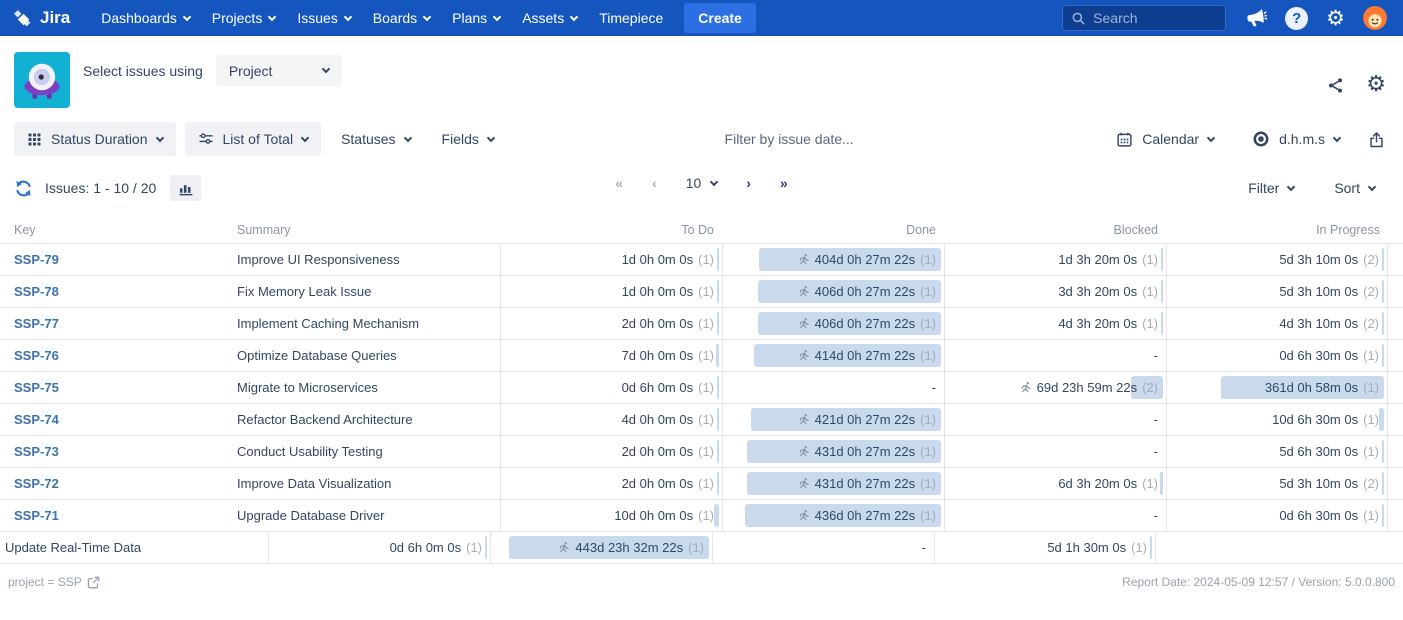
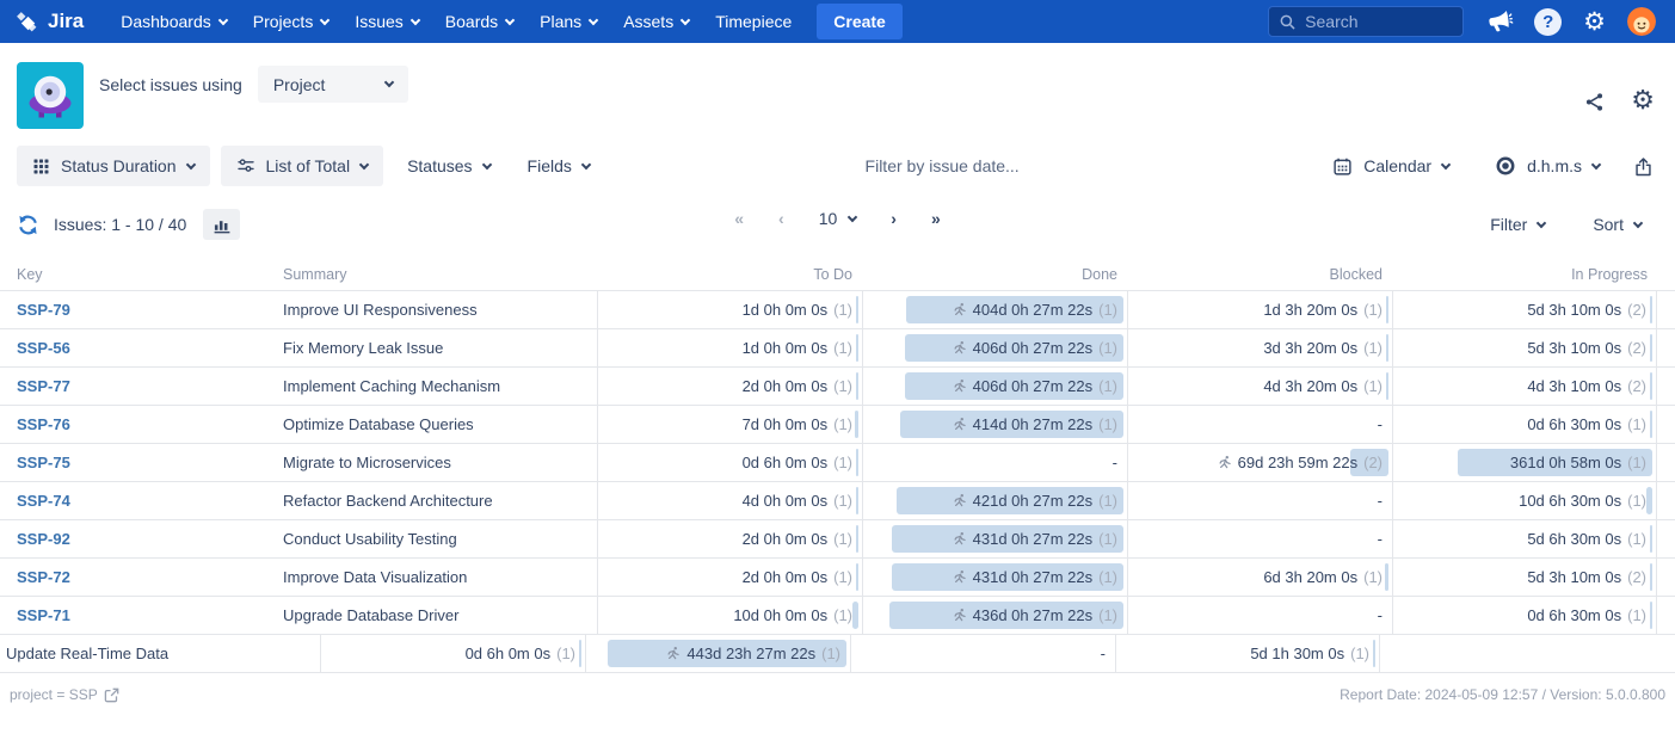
  Jira
  Dashboards
  Projects
  Issues
  Boards
  Plans
  Assets
  Timepiece
  Create
  Search
  ?
  ⚙
  Select issues using
  Project
  ⚙
  Status Duration
  List of Total
  Statuses
  Fields
  Filter by issue date...
  Calendar
  d.h.m.s
- Issues: 1 - 10 / 20
+ Issues: 1 - 10 / 40
  «
  ‹
  10
  ›
  »
  Filter
  Sort
  Key
  Summary
  To Do
  Done
  Blocked
  In Progress
  SSP-79
  Improve UI Responsiveness
  1d 0h 0m 0s
  (1)
  404d 0h 27m 22s
  (1)
  1d 3h 20m 0s
  (1)
  5d 3h 10m 0s
  (2)
- SSP-78
+ SSP-56
  Fix Memory Leak Issue
  1d 0h 0m 0s
  (1)
  406d 0h 27m 22s
  (1)
  3d 3h 20m 0s
  (1)
  5d 3h 10m 0s
  (2)
  SSP-77
  Implement Caching Mechanism
  2d 0h 0m 0s
  (1)
  406d 0h 27m 22s
  (1)
  4d 3h 20m 0s
  (1)
  4d 3h 10m 0s
  (2)
  SSP-76
  Optimize Database Queries
  7d 0h 0m 0s
  (1)
  414d 0h 27m 22s
  (1)
  -
  0d 6h 30m 0s
  (1)
  SSP-75
  Migrate to Microservices
  0d 6h 0m 0s
  (1)
  -
  69d 23h 59m 22s
  (2)
  361d 0h 58m 0s
  (1)
  SSP-74
  Refactor Backend Architecture
  4d 0h 0m 0s
  (1)
  421d 0h 27m 22s
  (1)
  -
  10d 6h 30m 0s
  (1)
- SSP-73
+ SSP-92
  Conduct Usability Testing
  2d 0h 0m 0s
  (1)
  431d 0h 27m 22s
  (1)
  -
  5d 6h 30m 0s
  (1)
  SSP-72
  Improve Data Visualization
  2d 0h 0m 0s
  (1)
  431d 0h 27m 22s
  (1)
  6d 3h 20m 0s
  (1)
  5d 3h 10m 0s
  (2)
  SSP-71
  Upgrade Database Driver
  10d 0h 0m 0s
  (1)
  436d 0h 27m 22s
  (1)
  -
  0d 6h 30m 0s
  (1)
  Update Real-Time Data
  0d 6h 0m 0s
  (1)
- 443d 23h 32m 22s
+ 443d 23h 27m 22s
  (1)
  -
  5d 1h 30m 0s
  (1)
  project = SSP
  Report Date: 2024-05-09 12:57 / Version: 5.0.0.800
